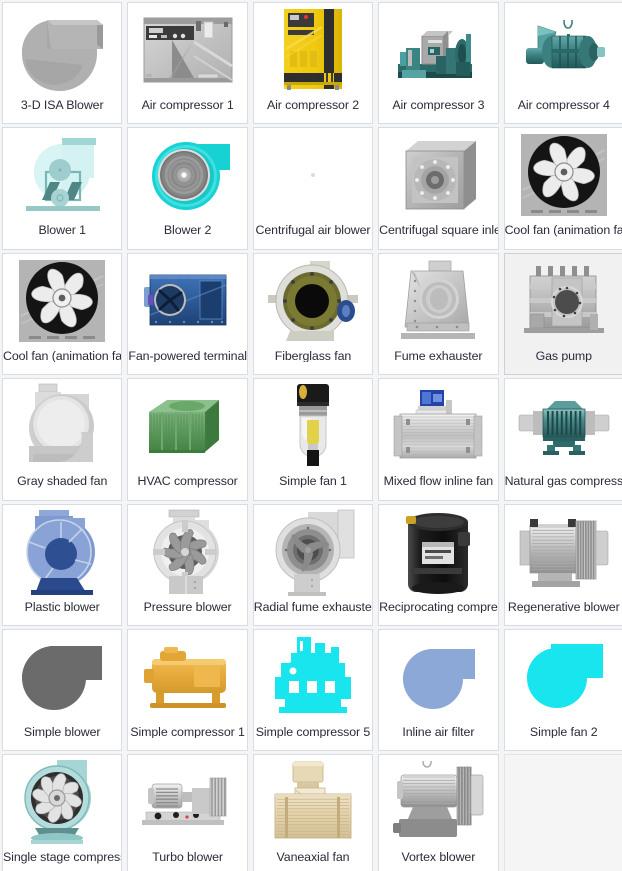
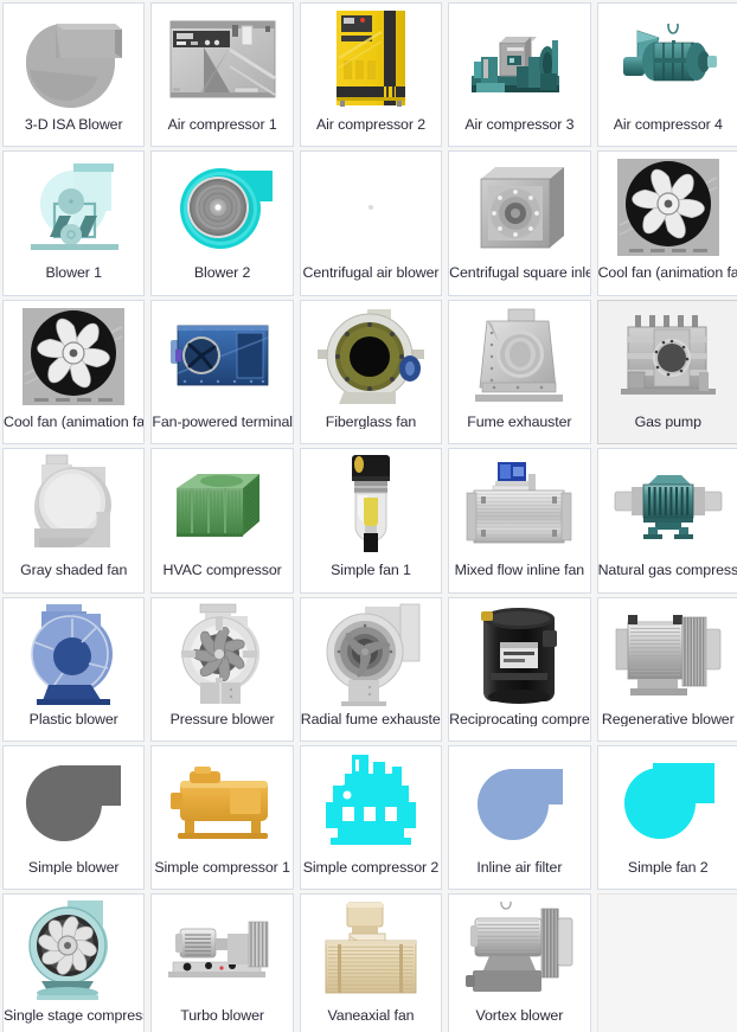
  3-D ISA Blower
  Air compressor 1
  Air compressor 2
  Air compressor 3
  Air compressor 4
  Blower 1
  Blower 2
  Centrifugal air blower
  Centrifugal square inle
  Cool fan (animation fa
  Cool fan (animation fa
  Fan-powered terminal
  Fiberglass fan
  Fume exhauster
  Gas pump
  Gray shaded fan
  HVAC compressor
  Simple fan 1
  Mixed flow inline fan
  Natural gas compress
  Plastic blower
  Pressure blower
  Radial fume exhauste
  Reciprocating compre
  Regenerative blower
  Simple blower
  Simple compressor 1
- Simple compressor 5
+ Simple compressor 2
  Inline air filter
  Simple fan 2
  Single stage compres
  Turbo blower
  Vaneaxial fan
  Vortex blower
